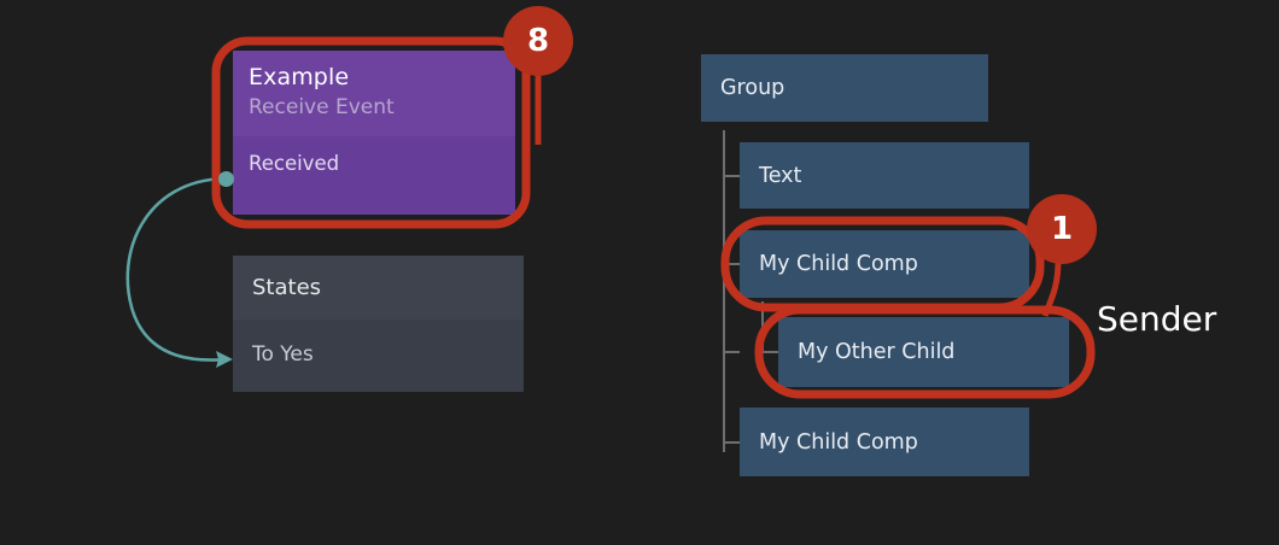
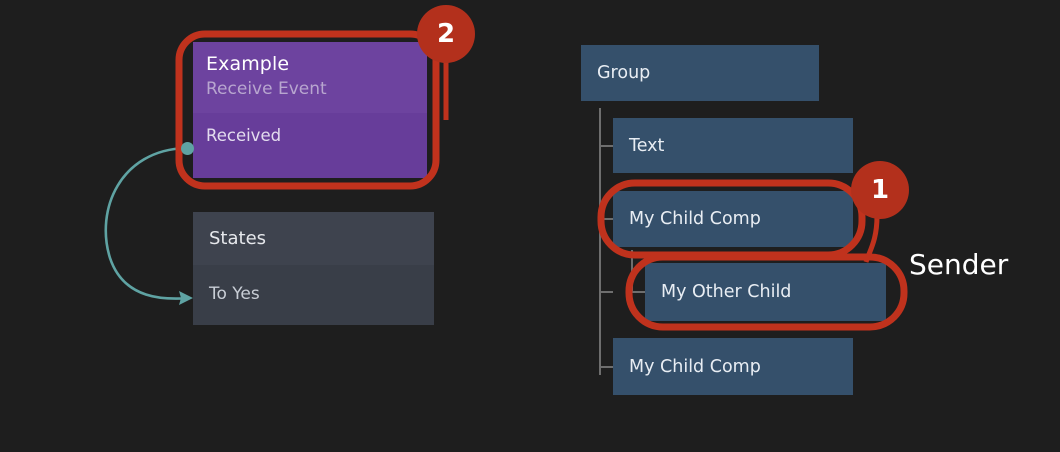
  Example
  Receive Event
  Received
  States
  To Yes
  Group
  Text
  My Child Comp
  My Other Child
  My Child Comp
- 8
+ 2
  1
  Sender
